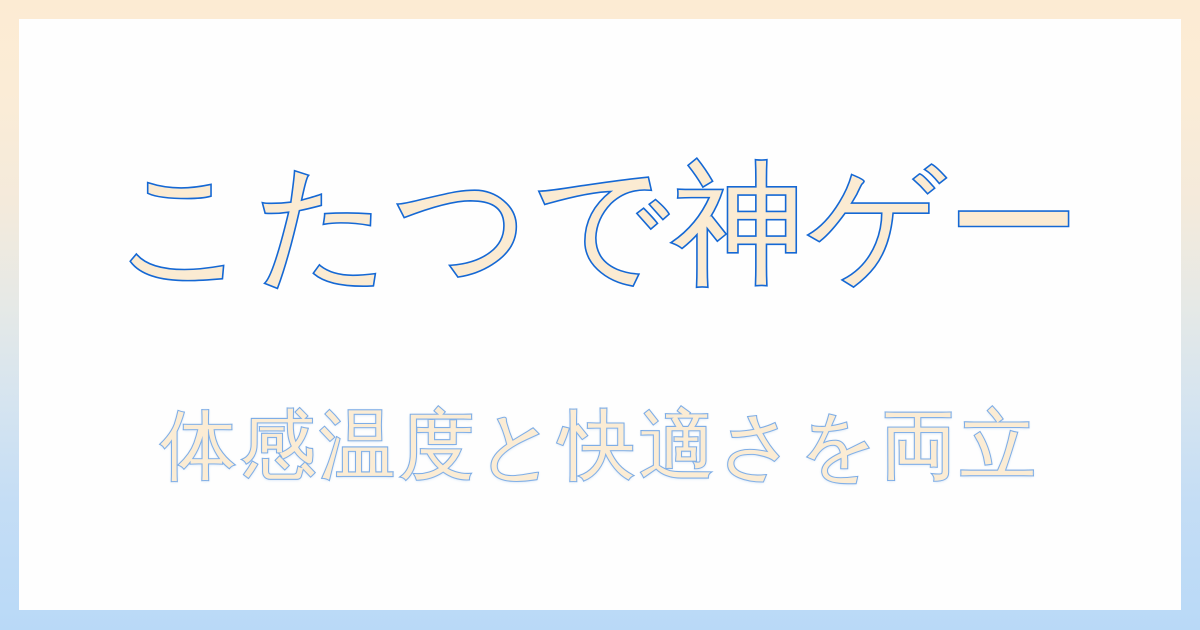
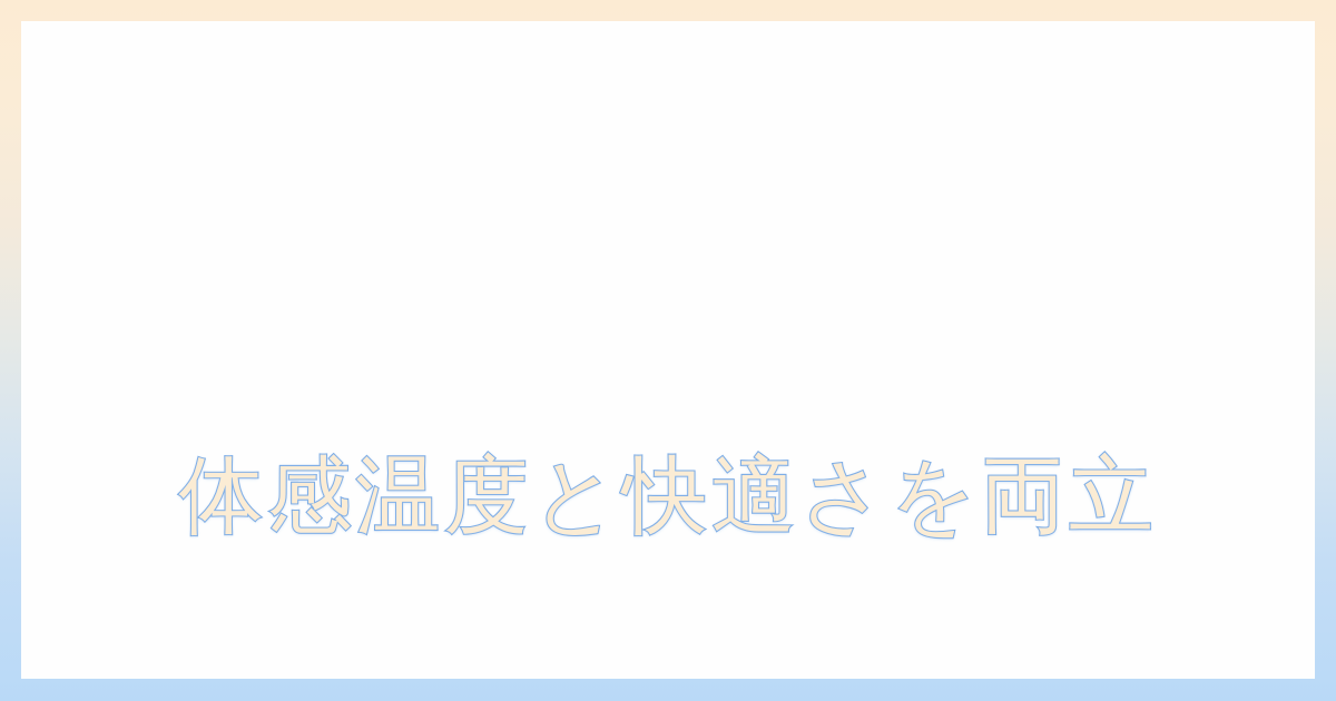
- こたつで神ゲー
  体感温度と快適さを両立
